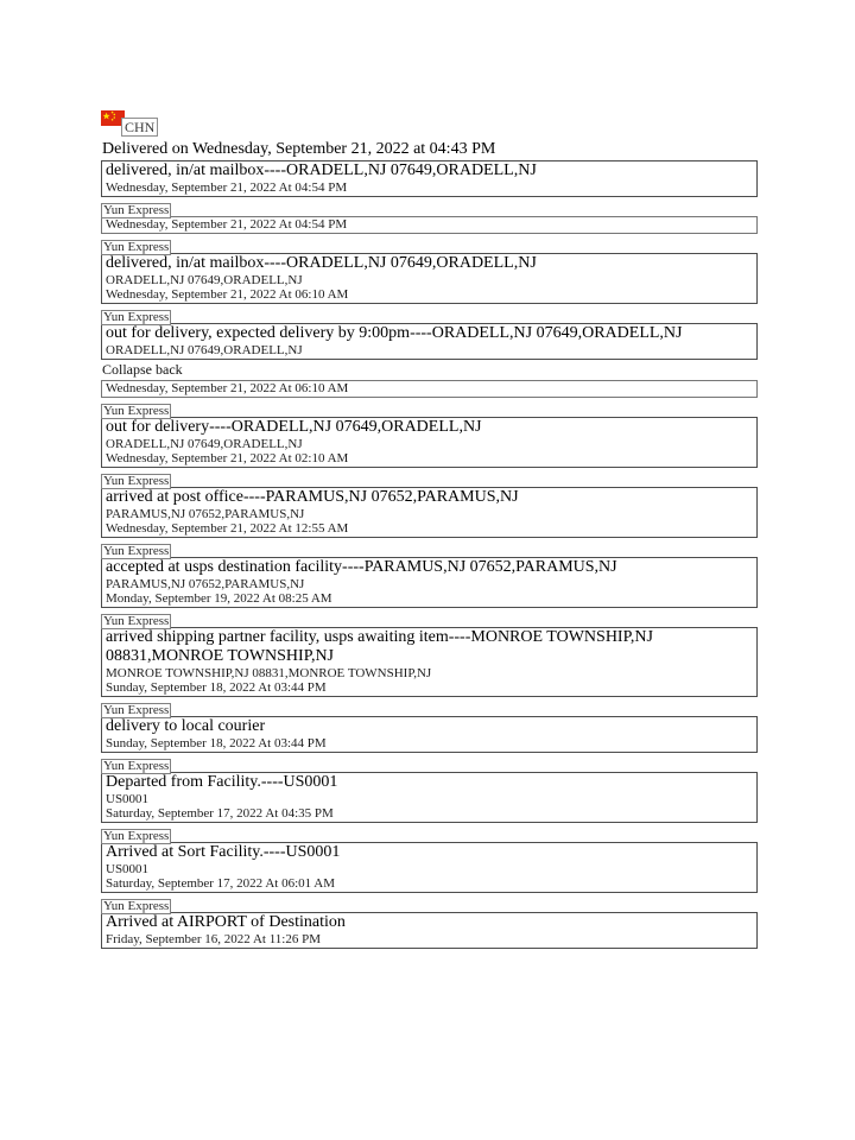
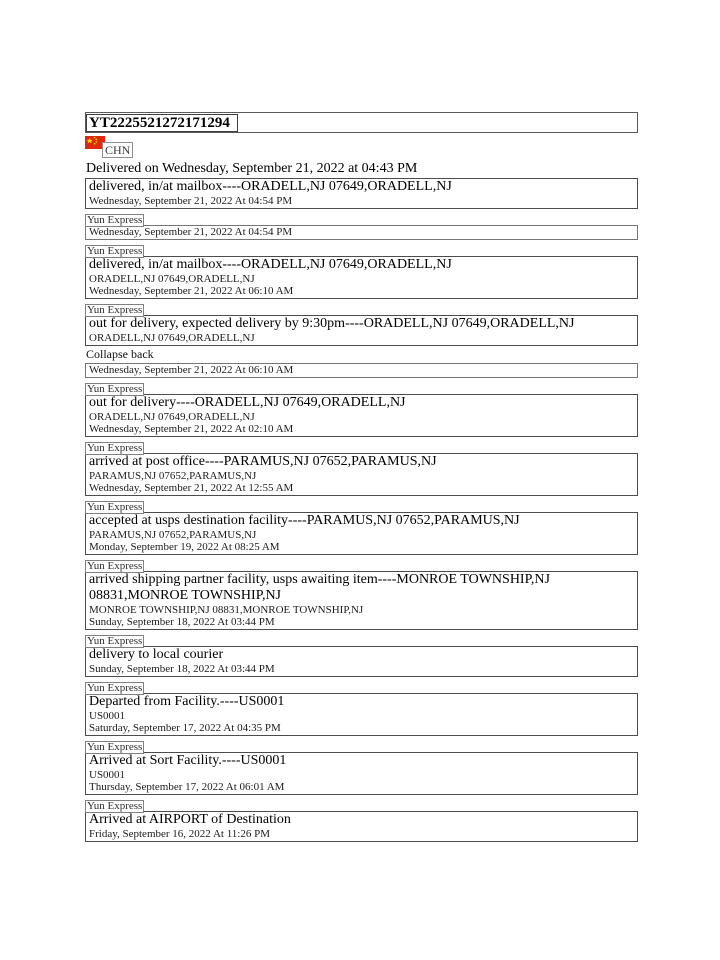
+ YT2225521272171294
  CHN
  Delivered on Wednesday, September 21, 2022 at 04:43 PM
  delivered, in/at mailbox----ORADELL,NJ 07649,ORADELL,NJ
  Wednesday, September 21, 2022 At 04:54 PM
  Yun Express
  Wednesday, September 21, 2022 At 04:54 PM
  Yun Express
  delivered, in/at mailbox----ORADELL,NJ 07649,ORADELL,NJ
  ORADELL,NJ 07649,ORADELL,NJ
  Wednesday, September 21, 2022 At 06:10 AM
  Yun Express
- out for delivery, expected delivery by 9:00pm----ORADELL,NJ 07649,ORADELL,NJ
+ out for delivery, expected delivery by 9:30pm----ORADELL,NJ 07649,ORADELL,NJ
  ORADELL,NJ 07649,ORADELL,NJ
  Collapse back
  Wednesday, September 21, 2022 At 06:10 AM
  Yun Express
  out for delivery----ORADELL,NJ 07649,ORADELL,NJ
  ORADELL,NJ 07649,ORADELL,NJ
  Wednesday, September 21, 2022 At 02:10 AM
  Yun Express
  arrived at post office----PARAMUS,NJ 07652,PARAMUS,NJ
  PARAMUS,NJ 07652,PARAMUS,NJ
  Wednesday, September 21, 2022 At 12:55 AM
  Yun Express
  accepted at usps destination facility----PARAMUS,NJ 07652,PARAMUS,NJ
  PARAMUS,NJ 07652,PARAMUS,NJ
  Monday, September 19, 2022 At 08:25 AM
  Yun Express
  arrived shipping partner facility, usps awaiting item----MONROE TOWNSHIP,NJ 08831,MONROE TOWNSHIP,NJ
  MONROE TOWNSHIP,NJ 08831,MONROE TOWNSHIP,NJ
  Sunday, September 18, 2022 At 03:44 PM
  Yun Express
  delivery to local courier
  Sunday, September 18, 2022 At 03:44 PM
  Yun Express
  Departed from Facility.----US0001
  US0001
  Saturday, September 17, 2022 At 04:35 PM
  Yun Express
  Arrived at Sort Facility.----US0001
  US0001
- Saturday, September 17, 2022 At 06:01 AM
+ Thursday, September 17, 2022 At 06:01 AM
  Yun Express
  Arrived at AIRPORT of Destination
  Friday, September 16, 2022 At 11:26 PM
